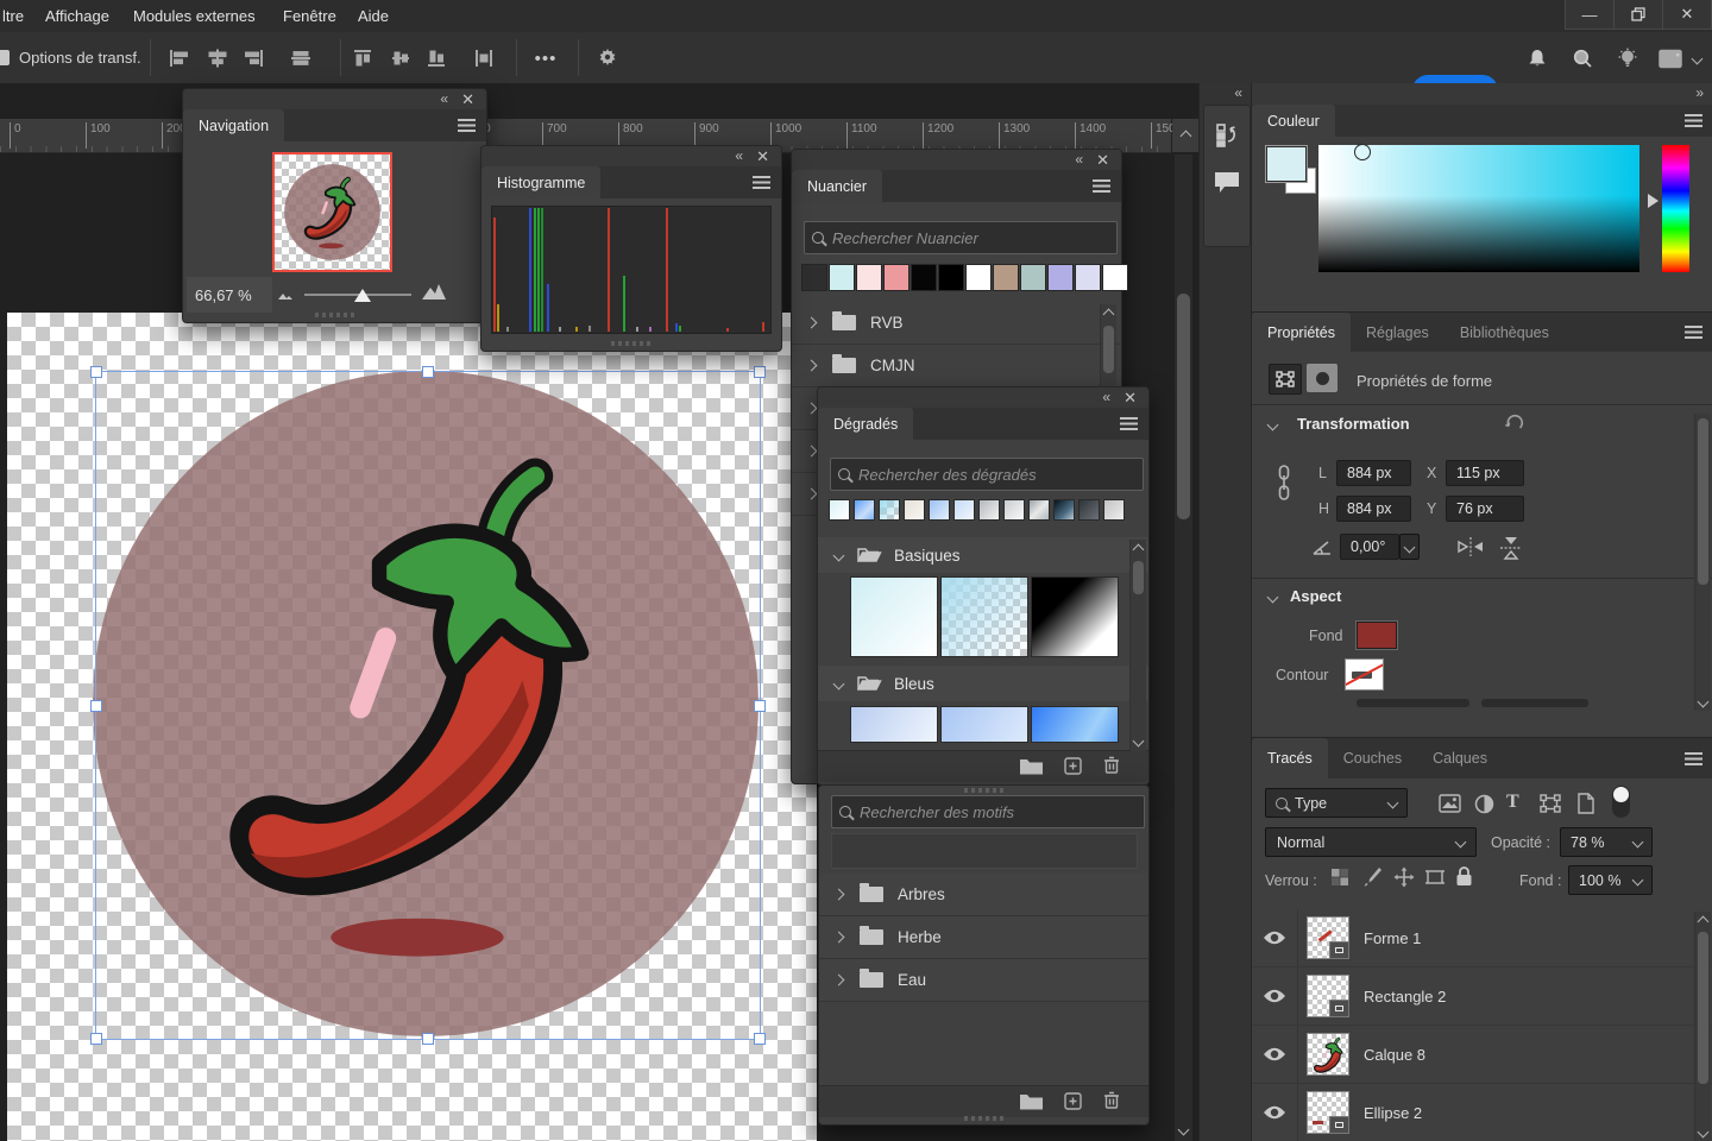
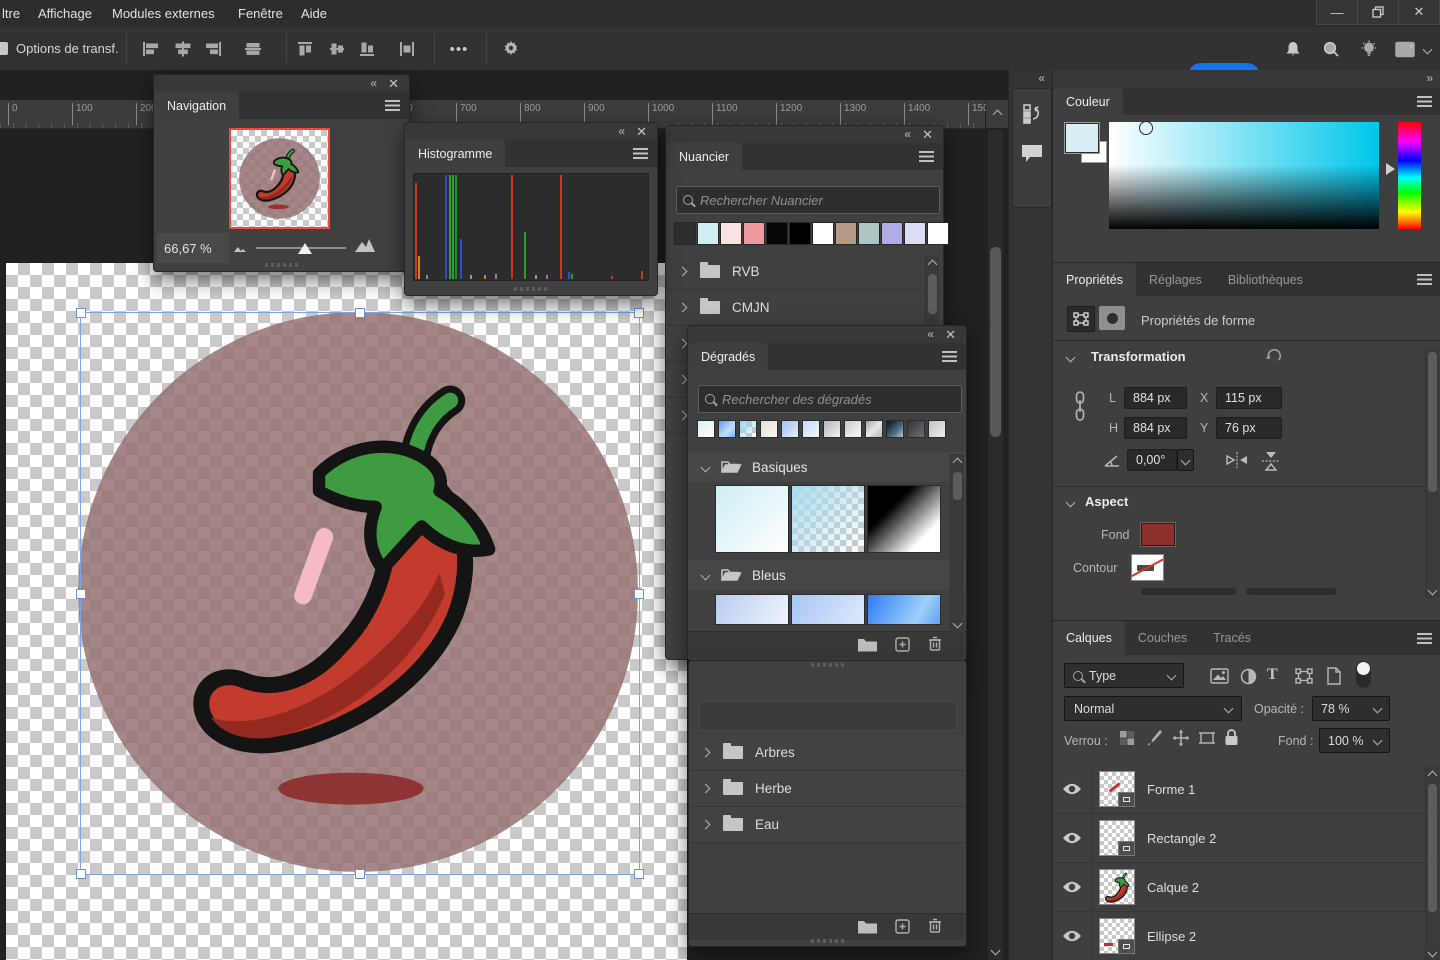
  ltre
  Affichage
  Modules externes
  Fenêtre
  Aide
  —
  ✕
  Options de transf.
  •••
  0
  100
  700
  800
  900
  1000
  1100
  1200
  1300
  1400
  «
  ✕
  Navigation
  66,67 %
  «
  ✕
  Histogramme
  «
  ✕
  Nuancier
  Rechercher Nuancier
  RVB
  CMJN
  «
  ✕
  Dégradés
  Rechercher des dégradés
  Basiques
  Bleus
- Rechercher des motifs
  Arbres
  Herbe
  Eau
  «
  »
  Couleur
  Propriétés
  Réglages
  Bibliothèques
  Propriétés de forme
  Transformation
  L
  884 px
  X
  115 px
  H
  884 px
  Y
  76 px
  0,00°
  Aspect
  Fond
  Contour
- Tracés
+ Calques
  Couches
- Calques
+ Tracés
  Type
  T
  Normal
  Opacité :
  78 %
  Verrou :
  Fond :
  100 %
  Forme 1
  Rectangle 2
- Calque 8
+ Calque 2
  Ellipse 2
